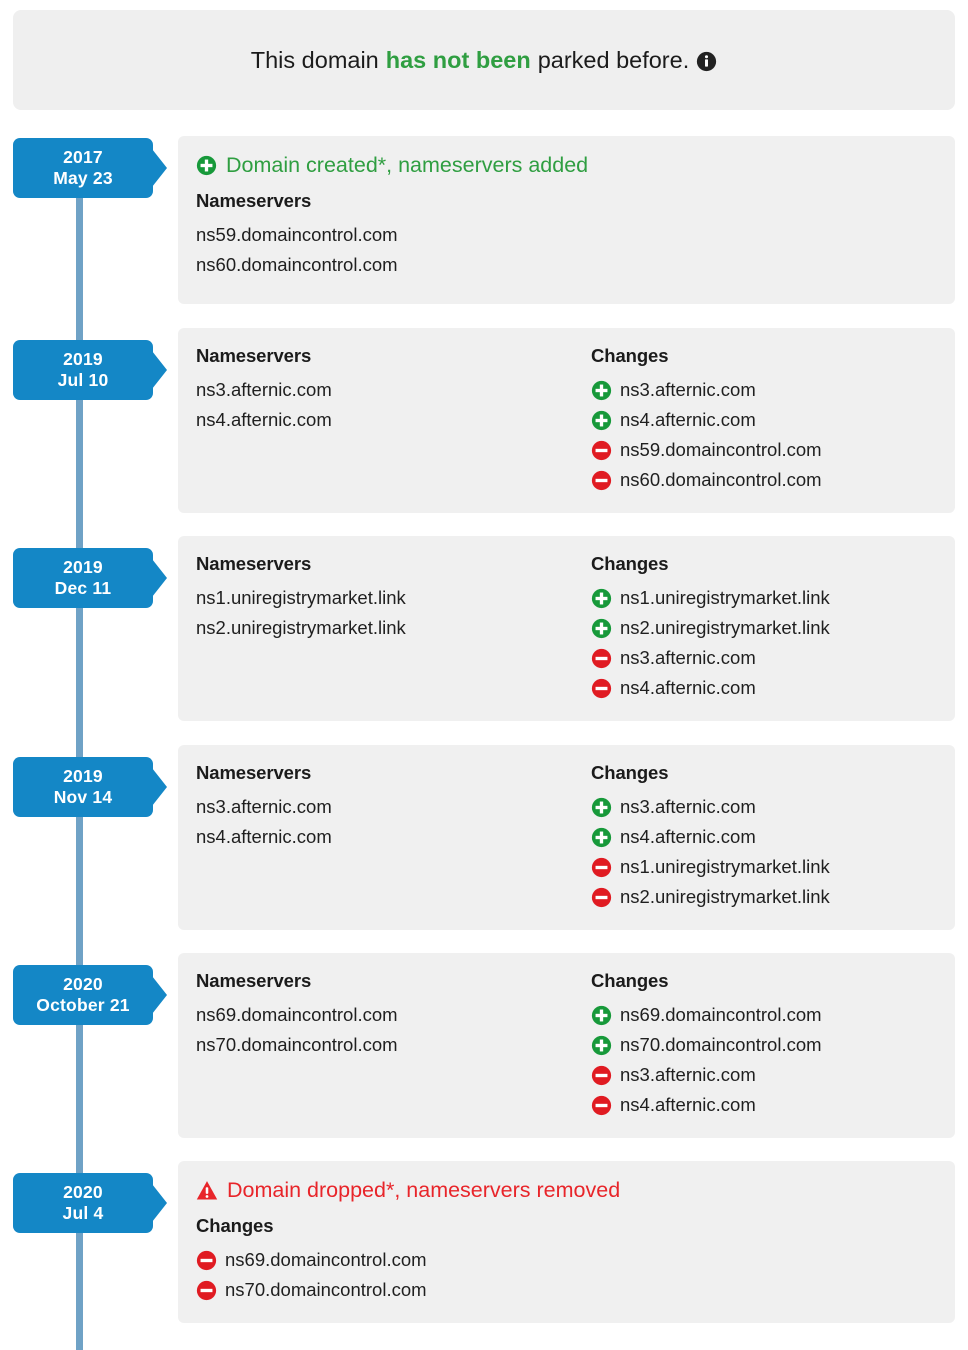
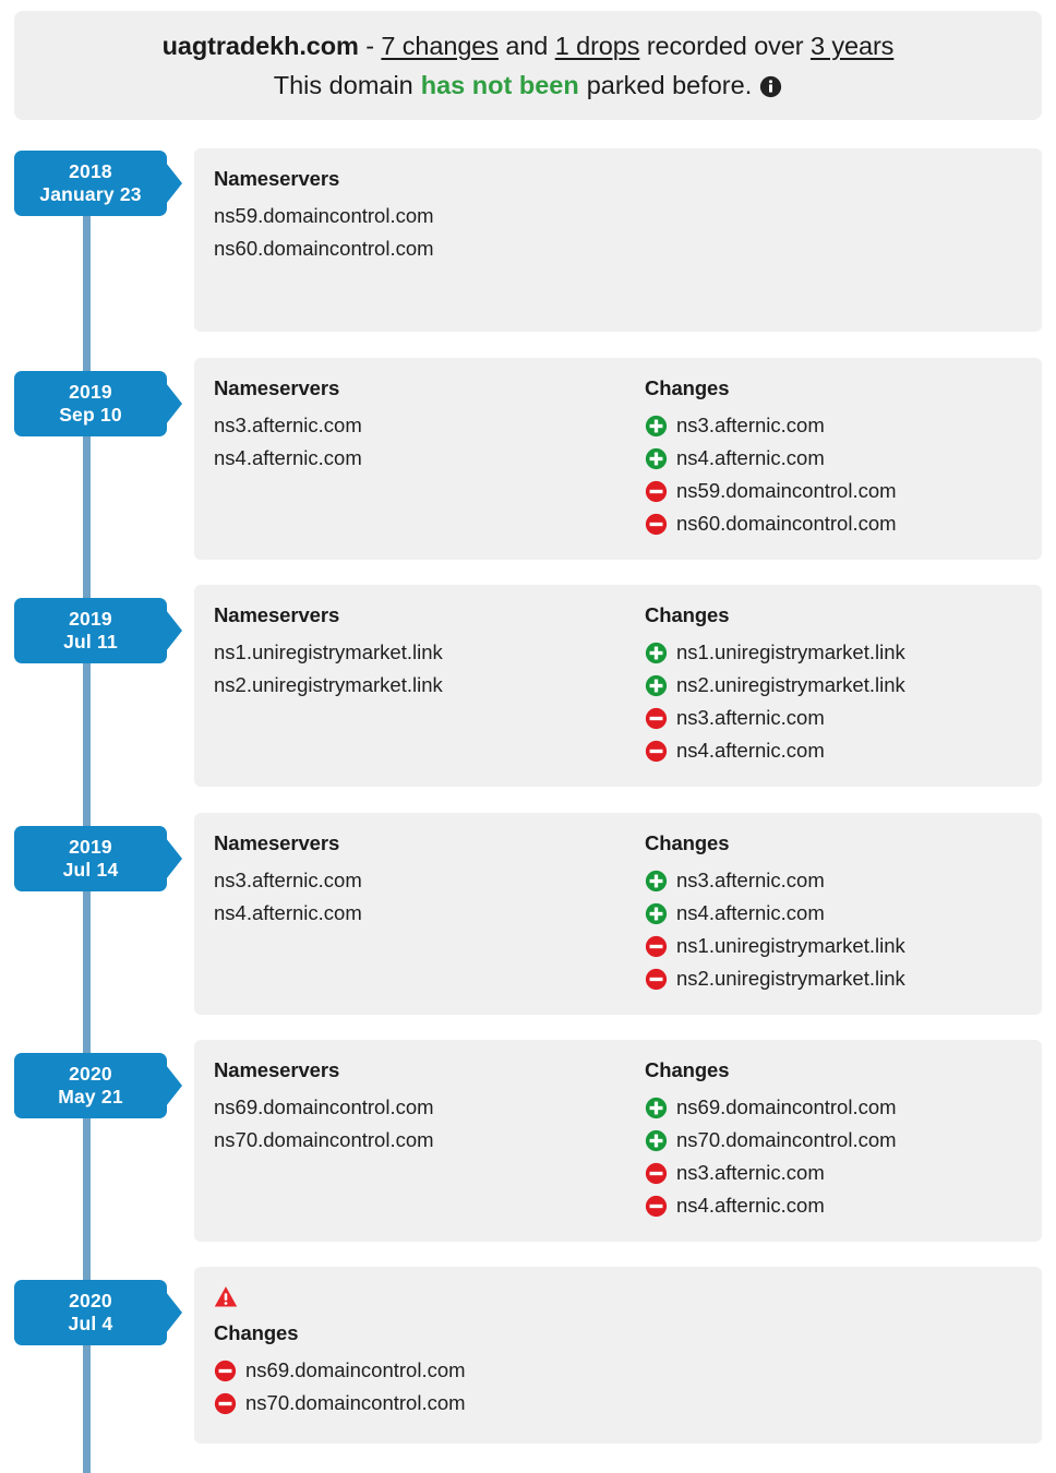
+ uagtradekh.com - 7 changes and 1 drops recorded over 3 years
  This domain
  has not been
  parked before.
- 2017
+ 2018
- May 23
+ January 23
- Domain created*, nameservers added
  Nameservers
  ns59.domaincontrol.com
  ns60.domaincontrol.com
  2019
- Jul 10
+ Sep 10
  Nameservers
  ns3.afternic.com
  ns4.afternic.com
  Changes
  ns3.afternic.com
  ns4.afternic.com
  ns59.domaincontrol.com
  ns60.domaincontrol.com
  2019
- Dec 11
+ Jul 11
  Nameservers
  ns1.uniregistrymarket.link
  ns2.uniregistrymarket.link
  Changes
  ns1.uniregistrymarket.link
  ns2.uniregistrymarket.link
  ns3.afternic.com
  ns4.afternic.com
  2019
- Nov 14
+ Jul 14
  Nameservers
  ns3.afternic.com
  ns4.afternic.com
  Changes
  ns3.afternic.com
  ns4.afternic.com
  ns1.uniregistrymarket.link
  ns2.uniregistrymarket.link
  2020
- October 21
+ May 21
  Nameservers
  ns69.domaincontrol.com
  ns70.domaincontrol.com
  Changes
  ns69.domaincontrol.com
  ns70.domaincontrol.com
  ns3.afternic.com
  ns4.afternic.com
  2020
  Jul 4
- Domain dropped*, nameservers removed
  Changes
  ns69.domaincontrol.com
  ns70.domaincontrol.com
